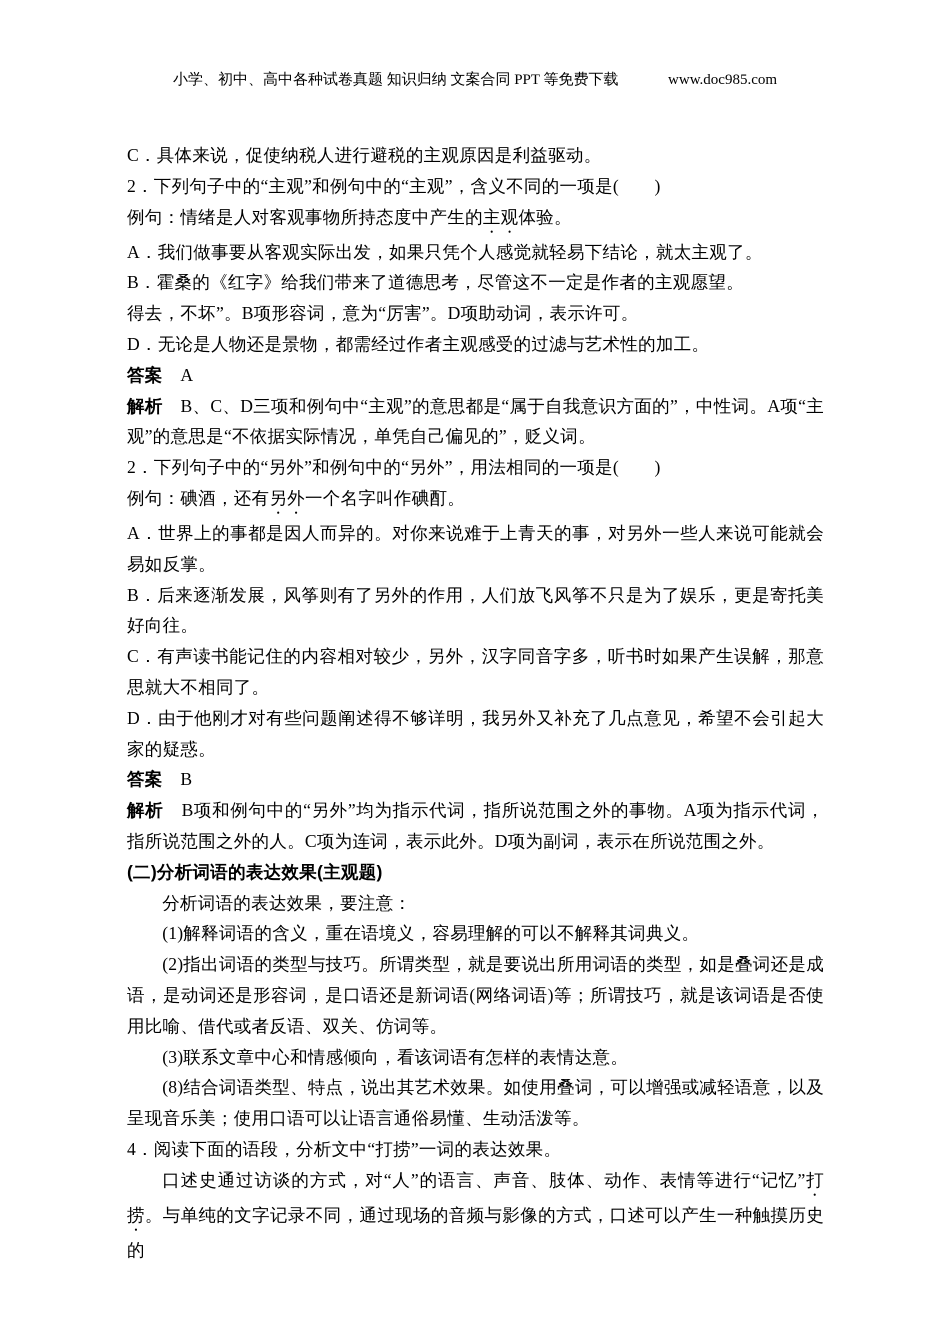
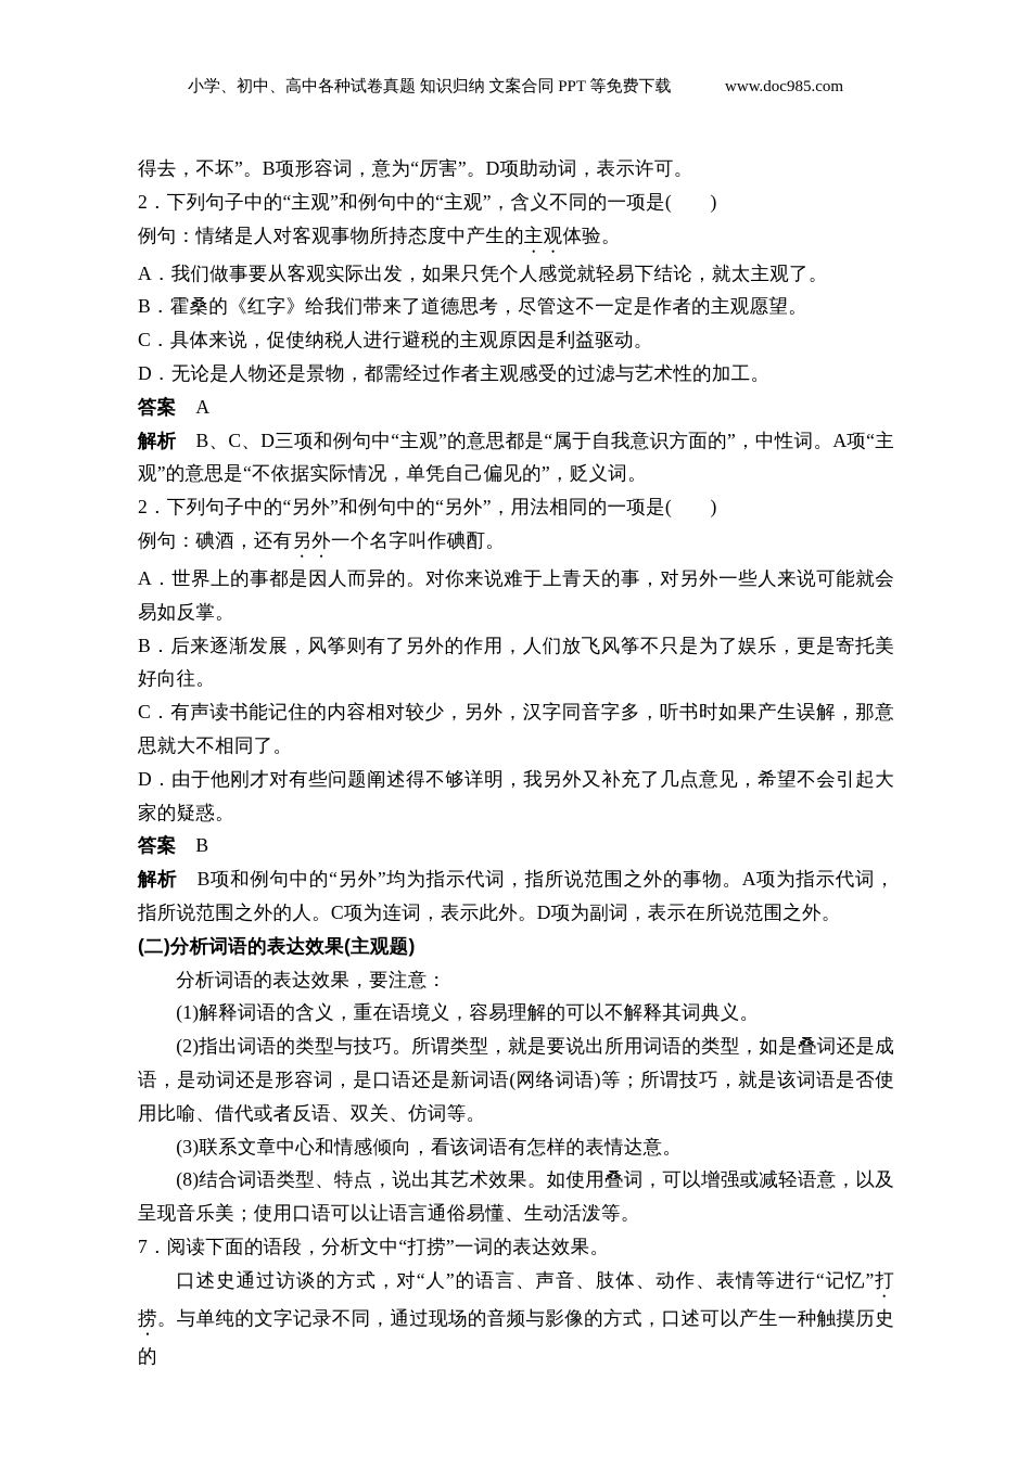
  小学、初中、高中各种试卷真题 知识归纳 文案合同 PPT 等免费下载 www.doc985.com
- C．具体来说，促使纳税人进行避税的主观原因是利益驱动。
+ 得去，不坏”。B项形容词，意为“厉害”。D项助动词，表示许可。
  2．下列句子中的“主观”和例句中的“主观”，含义不同的一项是( )
  例句：情绪是人对客观事物所持态度中产生的主观体验。
  A．我们做事要从客观实际出发，如果只凭个人感觉就轻易下结论，就太主观了。
  B．霍桑的《红字》给我们带来了道德思考，尽管这不一定是作者的主观愿望。
- 得去，不坏”。B项形容词，意为“厉害”。D项助动词，表示许可。
+ C．具体来说，促使纳税人进行避税的主观原因是利益驱动。
  D．无论是人物还是景物，都需经过作者主观感受的过滤与艺术性的加工。
  答案 A
  解析 B、C、D三项和例句中“主观”的意思都是“属于自我意识方面的”，中性词。A项“主观”的意思是“不依据实际情况，单凭自己偏见的”，贬义词。
  2．下列句子中的“另外”和例句中的“另外”，用法相同的一项是( )
  例句：碘酒，还有另外一个名字叫作碘酊。
  A．世界上的事都是因人而异的。对你来说难于上青天的事，对另外一些人来说可能就会易如反掌。
  B．后来逐渐发展，风筝则有了另外的作用，人们放飞风筝不只是为了娱乐，更是寄托美好向往。
  C．有声读书能记住的内容相对较少，另外，汉字同音字多，听书时如果产生误解，那意思就大不相同了。
  D．由于他刚才对有些问题阐述得不够详明，我另外又补充了几点意见，希望不会引起大家的疑惑。
  答案 B
  解析 B项和例句中的“另外”均为指示代词，指所说范围之外的事物。A项为指示代词，指所说范围之外的人。C项为连词，表示此外。D项为副词，表示在所说范围之外。
  (二)分析词语的表达效果(主观题)
  分析词语的表达效果，要注意：
  (1)解释词语的含义，重在语境义，容易理解的可以不解释其词典义。
  (2)指出词语的类型与技巧。所谓类型，就是要说出所用词语的类型，如是叠词还是成语，是动词还是形容词，是口语还是新词语(网络词语)等；所谓技巧，就是该词语是否使用比喻、借代或者反语、双关、仿词等。
  (3)联系文章中心和情感倾向，看该词语有怎样的表情达意。
  (8)结合词语类型、特点，说出其艺术效果。如使用叠词，可以增强或减轻语意，以及呈现音乐美；使用口语可以让语言通俗易懂、生动活泼等。
- 4．阅读下面的语段，分析文中“打捞”一词的表达效果。
+ 7．阅读下面的语段，分析文中“打捞”一词的表达效果。
  口述史通过访谈的方式，对“人”的语言、声音、肢体、动作、表情等进行“记忆”打捞。与单纯的文字记录不同，通过现场的音频与影像的方式，口述可以产生一种触摸历史的
